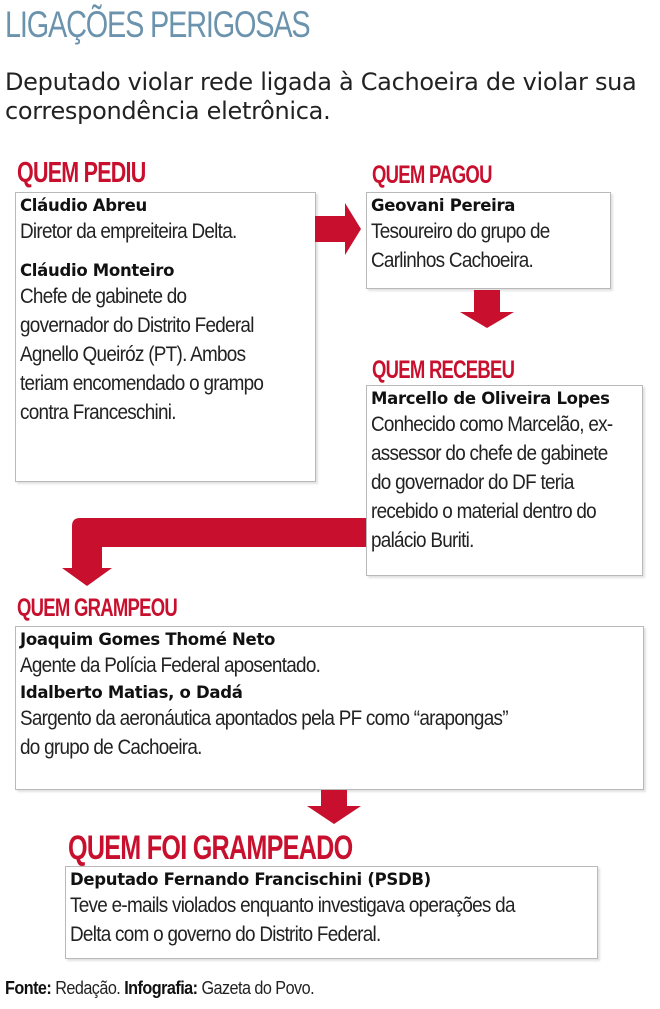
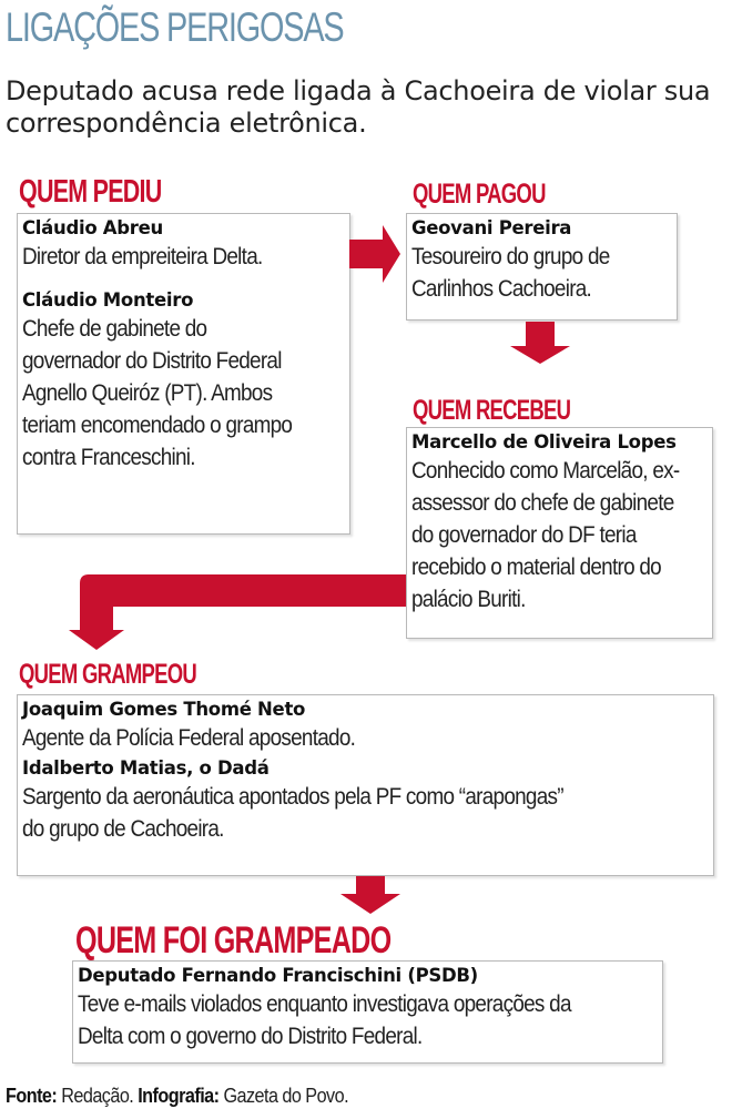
  LIGAÇÕES PERIGOSAS
- Deputado violar rede ligada à Cachoeira de violar sua correspondência eletrônica.
+ Deputado acusa rede ligada à Cachoeira de violar sua correspondência eletrônica.
  QUEM PEDIU
  Cláudio Abreu
  Diretor da empreiteira Delta.
  Cláudio Monteiro
  Chefe de gabinete do
  governador do Distrito Federal
  Agnello Queiróz (PT). Ambos
  teriam encomendado o grampo
  contra Franceschini.
  QUEM PAGOU
  Geovani Pereira
  Tesoureiro do grupo de
  Carlinhos Cachoeira.
  QUEM RECEBEU
  Marcello de Oliveira Lopes
  Conhecido como Marcelão, ex-
  assessor do chefe de gabinete
  do governador do DF teria
  recebido o material dentro do
  palácio Buriti.
  QUEM GRAMPEOU
  Joaquim Gomes Thomé Neto
  Agente da Polícia Federal aposentado.
  Idalberto Matias, o Dadá
  Sargento da aeronáutica apontados pela PF como “arapongas”
  do grupo de Cachoeira.
  QUEM FOI GRAMPEADO
  Deputado Fernando Francischini (PSDB)
  Teve e-mails violados enquanto investigava operações da
  Delta com o governo do Distrito Federal.
  Fonte: Redação. Infografia: Gazeta do Povo.
